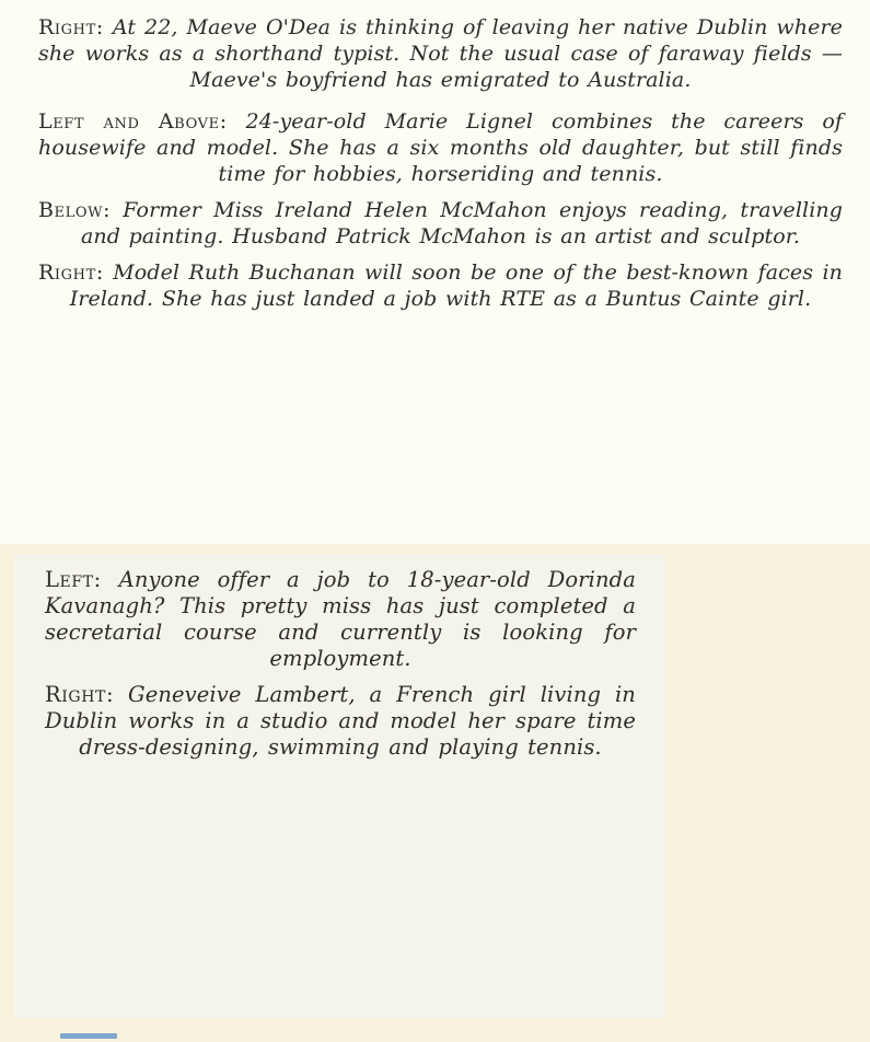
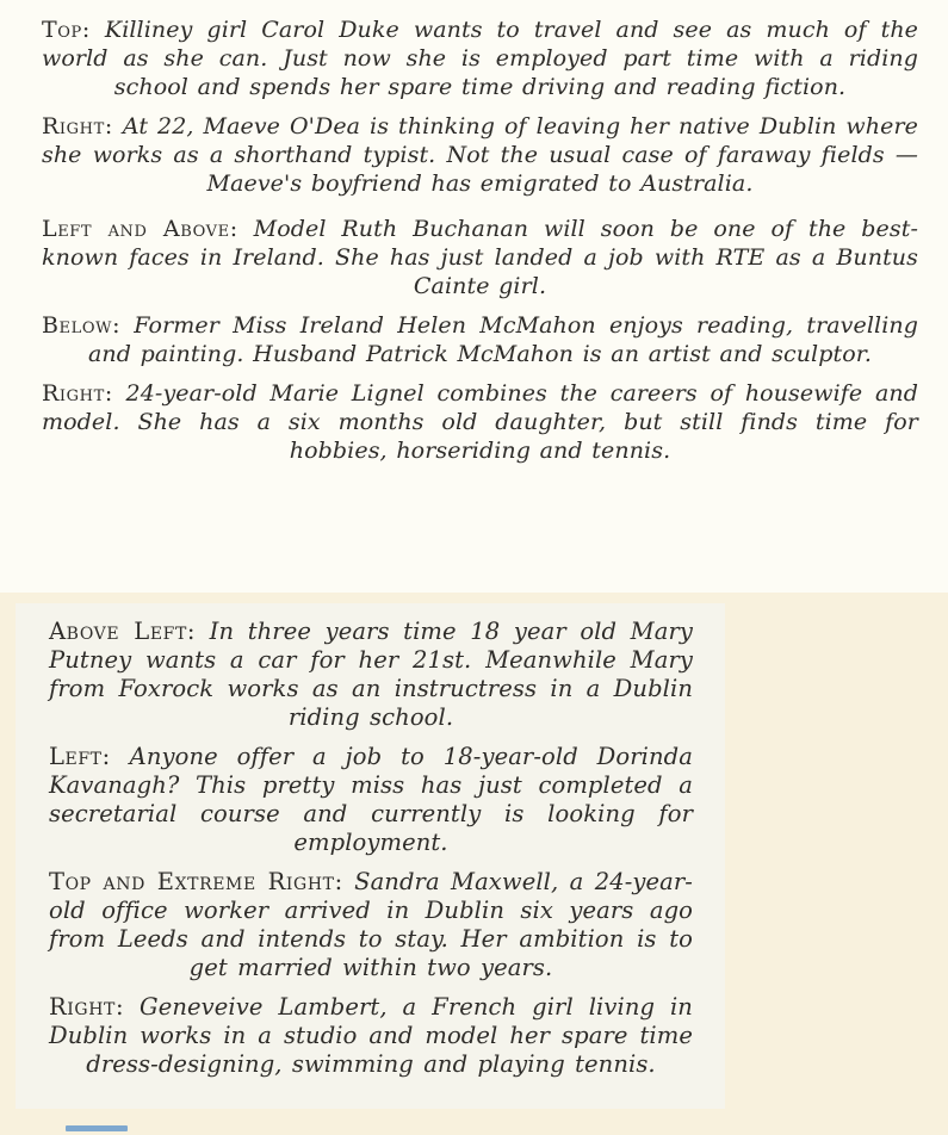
+ Top: Killiney girl Carol Duke wants to travel and see as much of the world as she can. Just now she is employed part time with a riding school and spends her spare time driving and reading fiction.
  Right: At 22, Maeve O'Dea is thinking of leaving her native Dublin where she works as a shorthand typist. Not the usual case of faraway fields — Maeve's boyfriend has emigrated to Australia.
- Left and Above: 24-year-old Marie Lignel combines the careers of housewife and model. She has a six months old daughter, but still finds time for hobbies, horseriding and tennis.
+ Left and Above: Model Ruth Buchanan will soon be one of the best-known faces in Ireland. She has just landed a job with RTE as a Buntus Cainte girl.
  Below: Former Miss Ireland Helen McMahon enjoys reading, travelling and painting. Husband Patrick McMahon is an artist and sculptor.
- Right: Model Ruth Buchanan will soon be one of the best-known faces in Ireland. She has just landed a job with RTE as a Buntus Cainte girl.
+ Right: 24-year-old Marie Lignel combines the careers of housewife and model. She has a six months old daughter, but still finds time for hobbies, horseriding and tennis.
+ Above Left: In three years time 18 year old Mary Putney wants a car for her 21st. Meanwhile Mary from Foxrock works as an instructress in a Dublin riding school.
  Left: Anyone offer a job to 18-year-old Dorinda Kavanagh? This pretty miss has just completed a secretarial course and currently is looking for employment.
+ Top and Extreme Right: Sandra Maxwell, a 24-year-old office worker arrived in Dublin six years ago from Leeds and intends to stay. Her ambition is to get married within two years.
  Right: Geneveive Lambert, a French girl living in Dublin works in a studio and model her spare time dress-designing, swimming and playing tennis.
